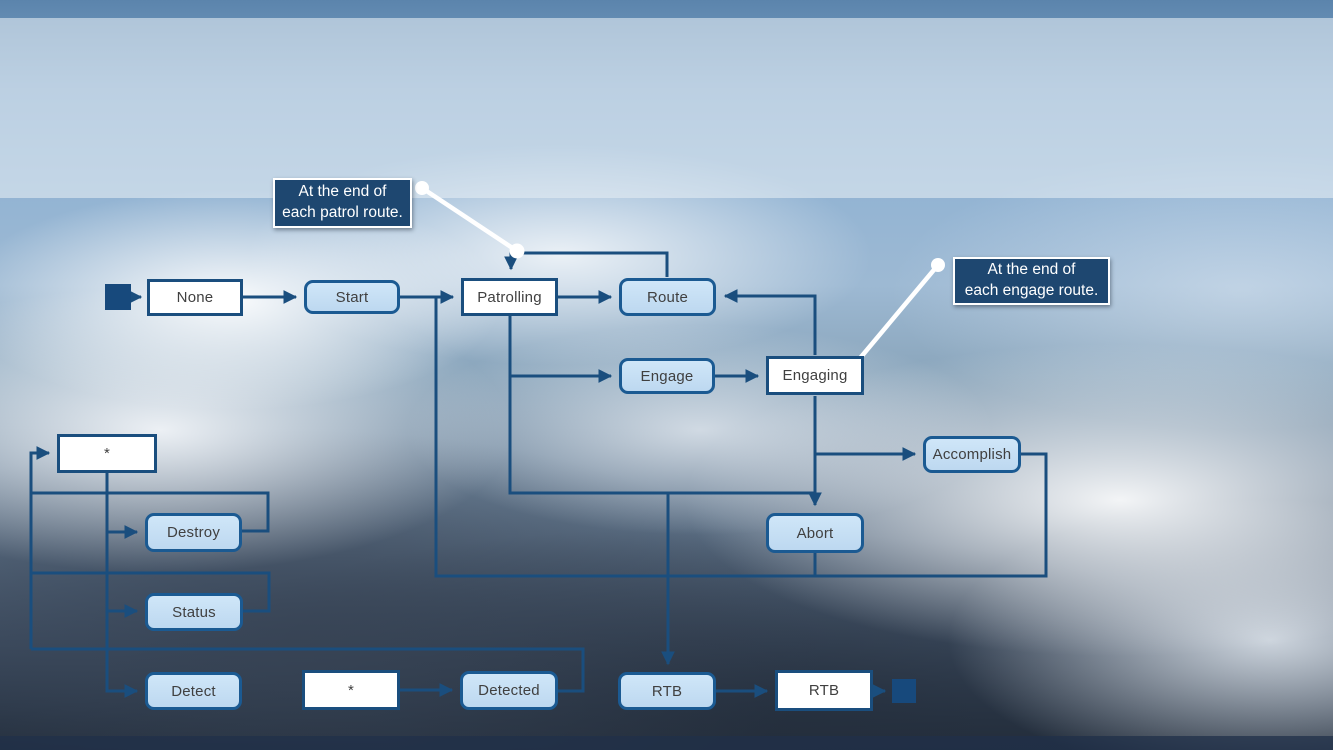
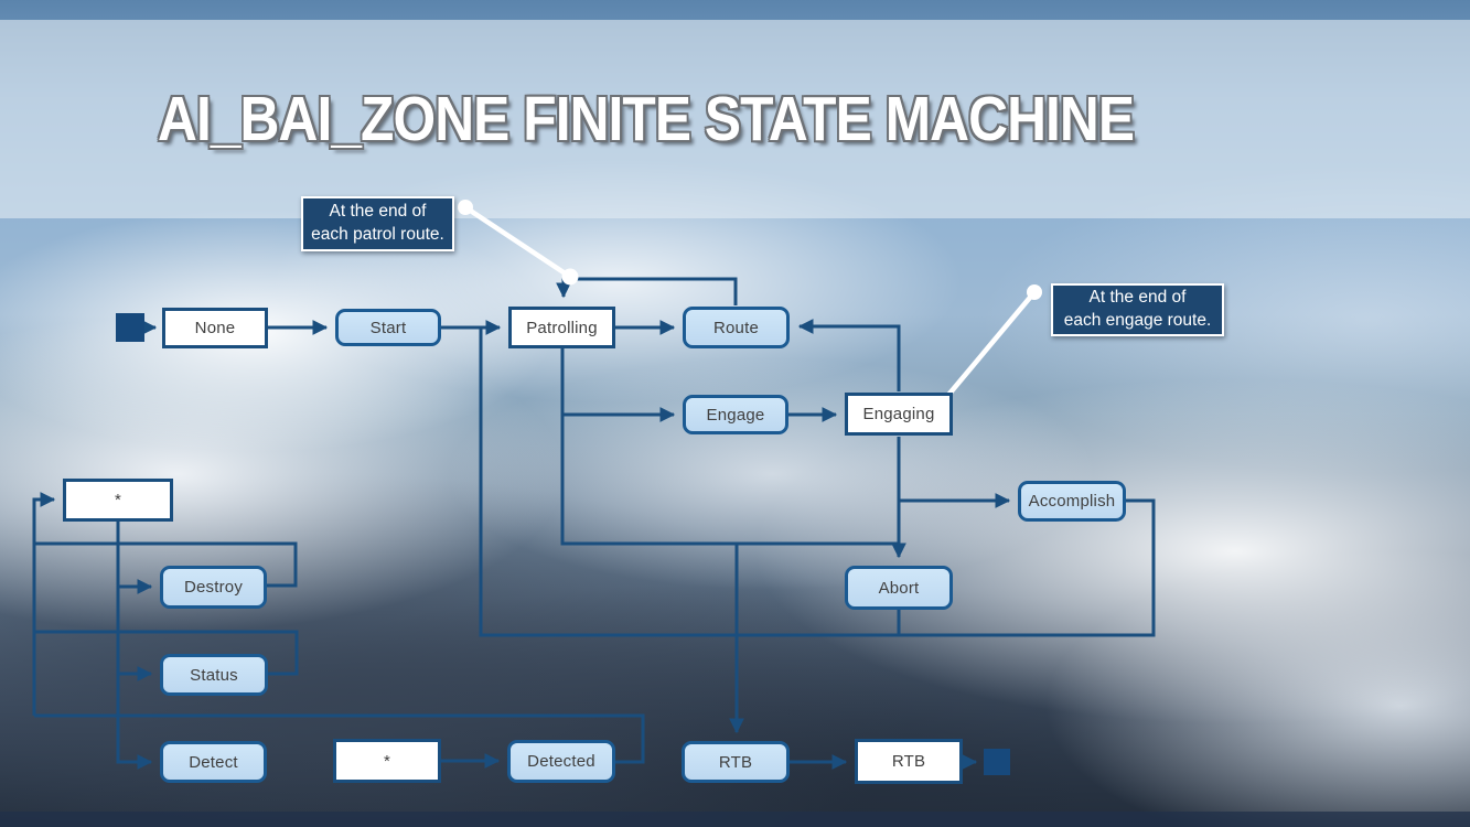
+ AI_BAI_ZONE FINITE STATE MACHINE
  None
  Start
  Patrolling
  Route
  Engage
  Engaging
  Accomplish
  Abort
  *
  Destroy
  Status
  Detect
  *
  Detected
  RTB
  RTB
  At the end of
  each patrol route.
  At the end of
  each engage route.
